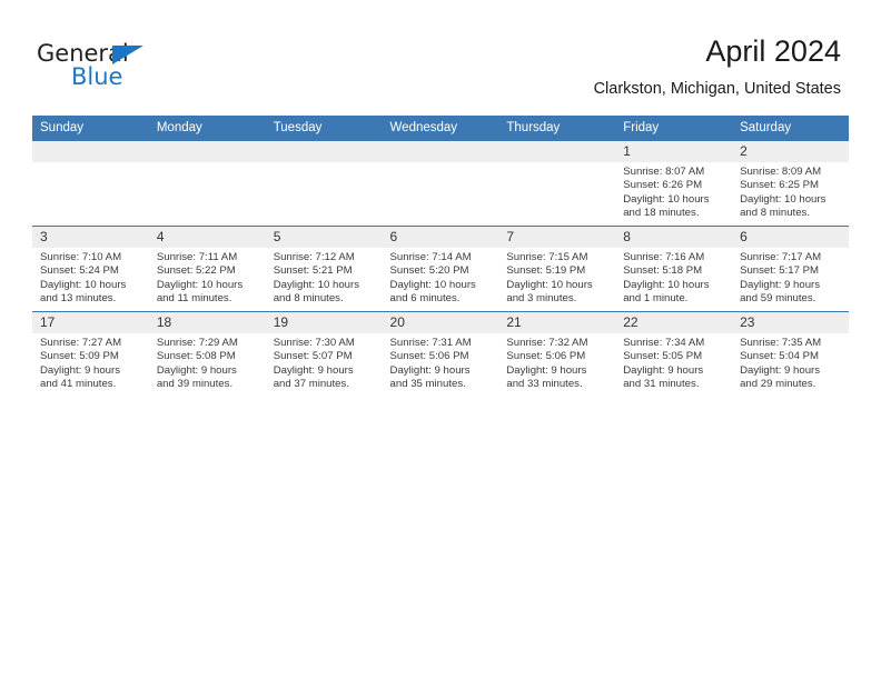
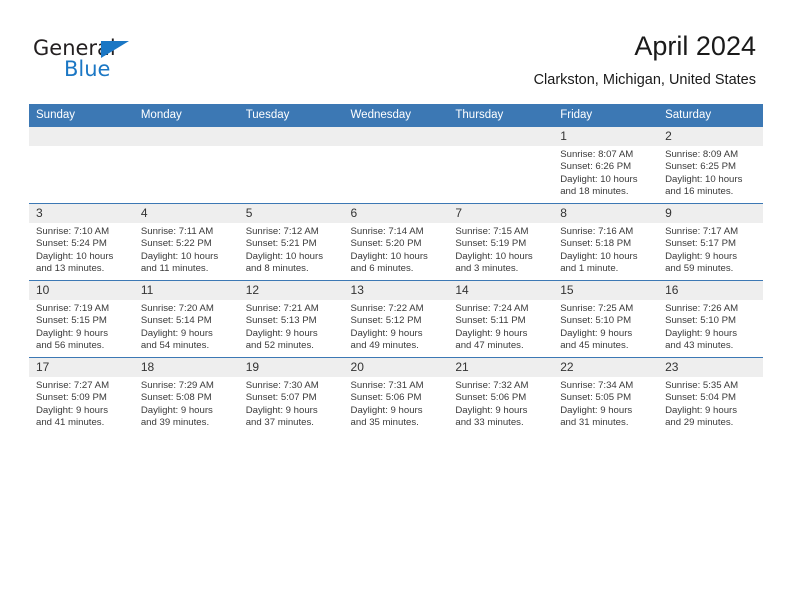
  General
  Blue
  April 2024
  Clarkston, Michigan, United States
  Sunday	Monday	Tuesday	Wednesday	Thursday	Friday	Saturday
- 					1Sunrise: 8:07 AMSunset: 6:26 PMDaylight: 10 hoursand 18 minutes.	2Sunrise: 8:09 AMSunset: 6:25 PMDaylight: 10 hoursand 8 minutes.
+ 					1Sunrise: 8:07 AMSunset: 6:26 PMDaylight: 10 hoursand 18 minutes.	2Sunrise: 8:09 AMSunset: 6:25 PMDaylight: 10 hoursand 16 minutes.
- 3Sunrise: 7:10 AMSunset: 5:24 PMDaylight: 10 hoursand 13 minutes.	4Sunrise: 7:11 AMSunset: 5:22 PMDaylight: 10 hoursand 11 minutes.	5Sunrise: 7:12 AMSunset: 5:21 PMDaylight: 10 hoursand 8 minutes.	6Sunrise: 7:14 AMSunset: 5:20 PMDaylight: 10 hoursand 6 minutes.	7Sunrise: 7:15 AMSunset: 5:19 PMDaylight: 10 hoursand 3 minutes.	8Sunrise: 7:16 AMSunset: 5:18 PMDaylight: 10 hoursand 1 minute.	6Sunrise: 7:17 AMSunset: 5:17 PMDaylight: 9 hoursand 59 minutes.
+ 3Sunrise: 7:10 AMSunset: 5:24 PMDaylight: 10 hoursand 13 minutes.	4Sunrise: 7:11 AMSunset: 5:22 PMDaylight: 10 hoursand 11 minutes.	5Sunrise: 7:12 AMSunset: 5:21 PMDaylight: 10 hoursand 8 minutes.	6Sunrise: 7:14 AMSunset: 5:20 PMDaylight: 10 hoursand 6 minutes.	7Sunrise: 7:15 AMSunset: 5:19 PMDaylight: 10 hoursand 3 minutes.	8Sunrise: 7:16 AMSunset: 5:18 PMDaylight: 10 hoursand 1 minute.	9Sunrise: 7:17 AMSunset: 5:17 PMDaylight: 9 hoursand 59 minutes.
+ 10Sunrise: 7:19 AMSunset: 5:15 PMDaylight: 9 hoursand 56 minutes.	11Sunrise: 7:20 AMSunset: 5:14 PMDaylight: 9 hoursand 54 minutes.	12Sunrise: 7:21 AMSunset: 5:13 PMDaylight: 9 hoursand 52 minutes.	13Sunrise: 7:22 AMSunset: 5:12 PMDaylight: 9 hoursand 49 minutes.	14Sunrise: 7:24 AMSunset: 5:11 PMDaylight: 9 hoursand 47 minutes.	15Sunrise: 7:25 AMSunset: 5:10 PMDaylight: 9 hoursand 45 minutes.	16Sunrise: 7:26 AMSunset: 5:10 PMDaylight: 9 hoursand 43 minutes.
- 17Sunrise: 7:27 AMSunset: 5:09 PMDaylight: 9 hoursand 41 minutes.	18Sunrise: 7:29 AMSunset: 5:08 PMDaylight: 9 hoursand 39 minutes.	19Sunrise: 7:30 AMSunset: 5:07 PMDaylight: 9 hoursand 37 minutes.	20Sunrise: 7:31 AMSunset: 5:06 PMDaylight: 9 hoursand 35 minutes.	21Sunrise: 7:32 AMSunset: 5:06 PMDaylight: 9 hoursand 33 minutes.	22Sunrise: 7:34 AMSunset: 5:05 PMDaylight: 9 hoursand 31 minutes.	23Sunrise: 7:35 AMSunset: 5:04 PMDaylight: 9 hoursand 29 minutes.
+ 17Sunrise: 7:27 AMSunset: 5:09 PMDaylight: 9 hoursand 41 minutes.	18Sunrise: 7:29 AMSunset: 5:08 PMDaylight: 9 hoursand 39 minutes.	19Sunrise: 7:30 AMSunset: 5:07 PMDaylight: 9 hoursand 37 minutes.	20Sunrise: 7:31 AMSunset: 5:06 PMDaylight: 9 hoursand 35 minutes.	21Sunrise: 7:32 AMSunset: 5:06 PMDaylight: 9 hoursand 33 minutes.	22Sunrise: 7:34 AMSunset: 5:05 PMDaylight: 9 hoursand 31 minutes.	23Sunrise: 5:35 AMSunset: 5:04 PMDaylight: 9 hoursand 29 minutes.
